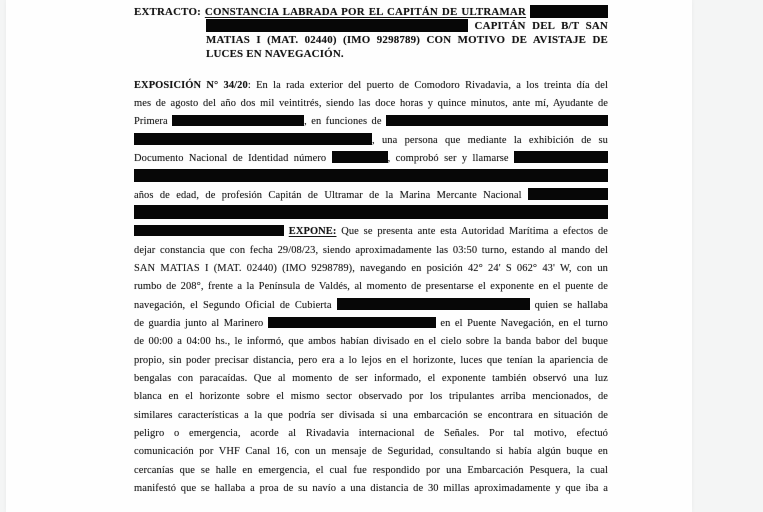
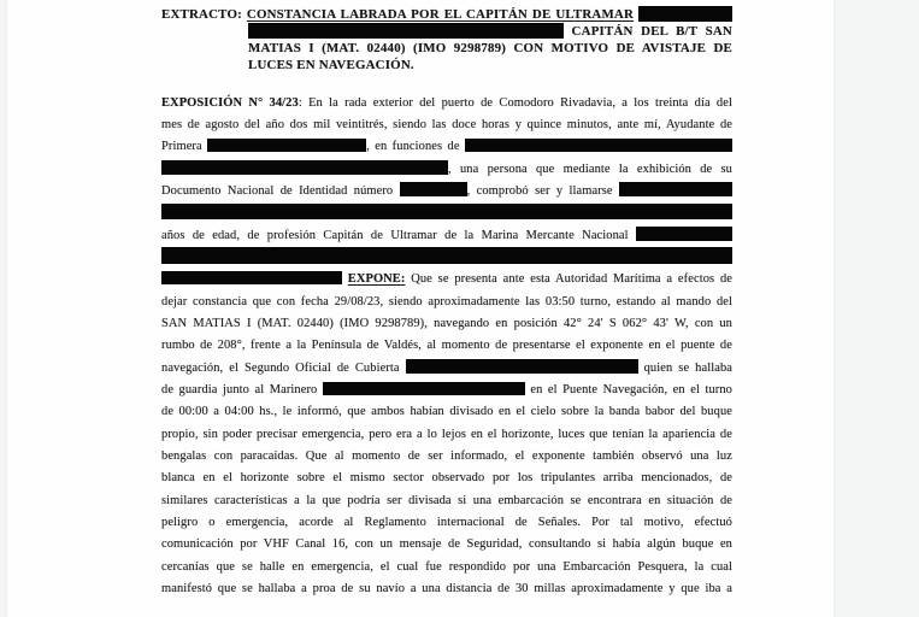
  EXTRACTO: CONSTANCIA LABRADA POR EL CAPITÁN DE ULTRAMAR
  CAPITÁN DEL B/T SAN
  MATIAS I (MAT. 02440) (IMO 9298789) CON MOTIVO DE AVISTAJE DE
  LUCES EN NAVEGACIÓN.
- EXPOSICIÓN N° 34/20: En la rada exterior del puerto de Comodoro Rivadavia, a los treinta día del
+ EXPOSICIÓN N° 34/23: En la rada exterior del puerto de Comodoro Rivadavia, a los treinta día del
  mes de agosto del año dos mil veintitrés, siendo las doce horas y quince minutos, ante mí, Ayudante de
  Primera , en funciones de
  , una persona que mediante la exhibición de su
  Documento Nacional de Identidad número , comprobó ser y llamarse
  años de edad, de profesión Capitán de Ultramar de la Marina Mercante Nacional
  EXPONE: Que se presenta ante esta Autoridad Marítima a efectos de
  dejar constancia que con fecha 29/08/23, siendo aproximadamente las 03:50 turno, estando al mando del
  SAN MATIAS I (MAT. 02440) (IMO 9298789), navegando en posición 42° 24' S 062° 43' W, con un
  rumbo de 208°, frente a la Península de Valdés, al momento de presentarse el exponente en el puente de
  navegación, el Segundo Oficial de Cubierta quien se hallaba
  de guardia junto al Marinero en el Puente Navegación, en el turno
  de 00:00 a 04:00 hs., le informó, que ambos habían divisado en el cielo sobre la banda babor del buque
- propio, sin poder precisar distancia, pero era a lo lejos en el horizonte, luces que tenían la apariencia de
+ propio, sin poder precisar emergencia, pero era a lo lejos en el horizonte, luces que tenían la apariencia de
  bengalas con paracaídas. Que al momento de ser informado, el exponente también observó una luz
  blanca en el horizonte sobre el mismo sector observado por los tripulantes arriba mencionados, de
  similares características a la que podría ser divisada si una embarcación se encontrara en situación de
- peligro o emergencia, acorde al Rivadavia internacional de Señales. Por tal motivo, efectuó
+ peligro o emergencia, acorde al Reglamento internacional de Señales. Por tal motivo, efectuó
  comunicación por VHF Canal 16, con un mensaje de Seguridad, consultando si había algún buque en
  cercanías que se halle en emergencia, el cual fue respondido por una Embarcación Pesquera, la cual
  manifestó que se hallaba a proa de su navío a una distancia de 30 millas aproximadamente y que iba a
